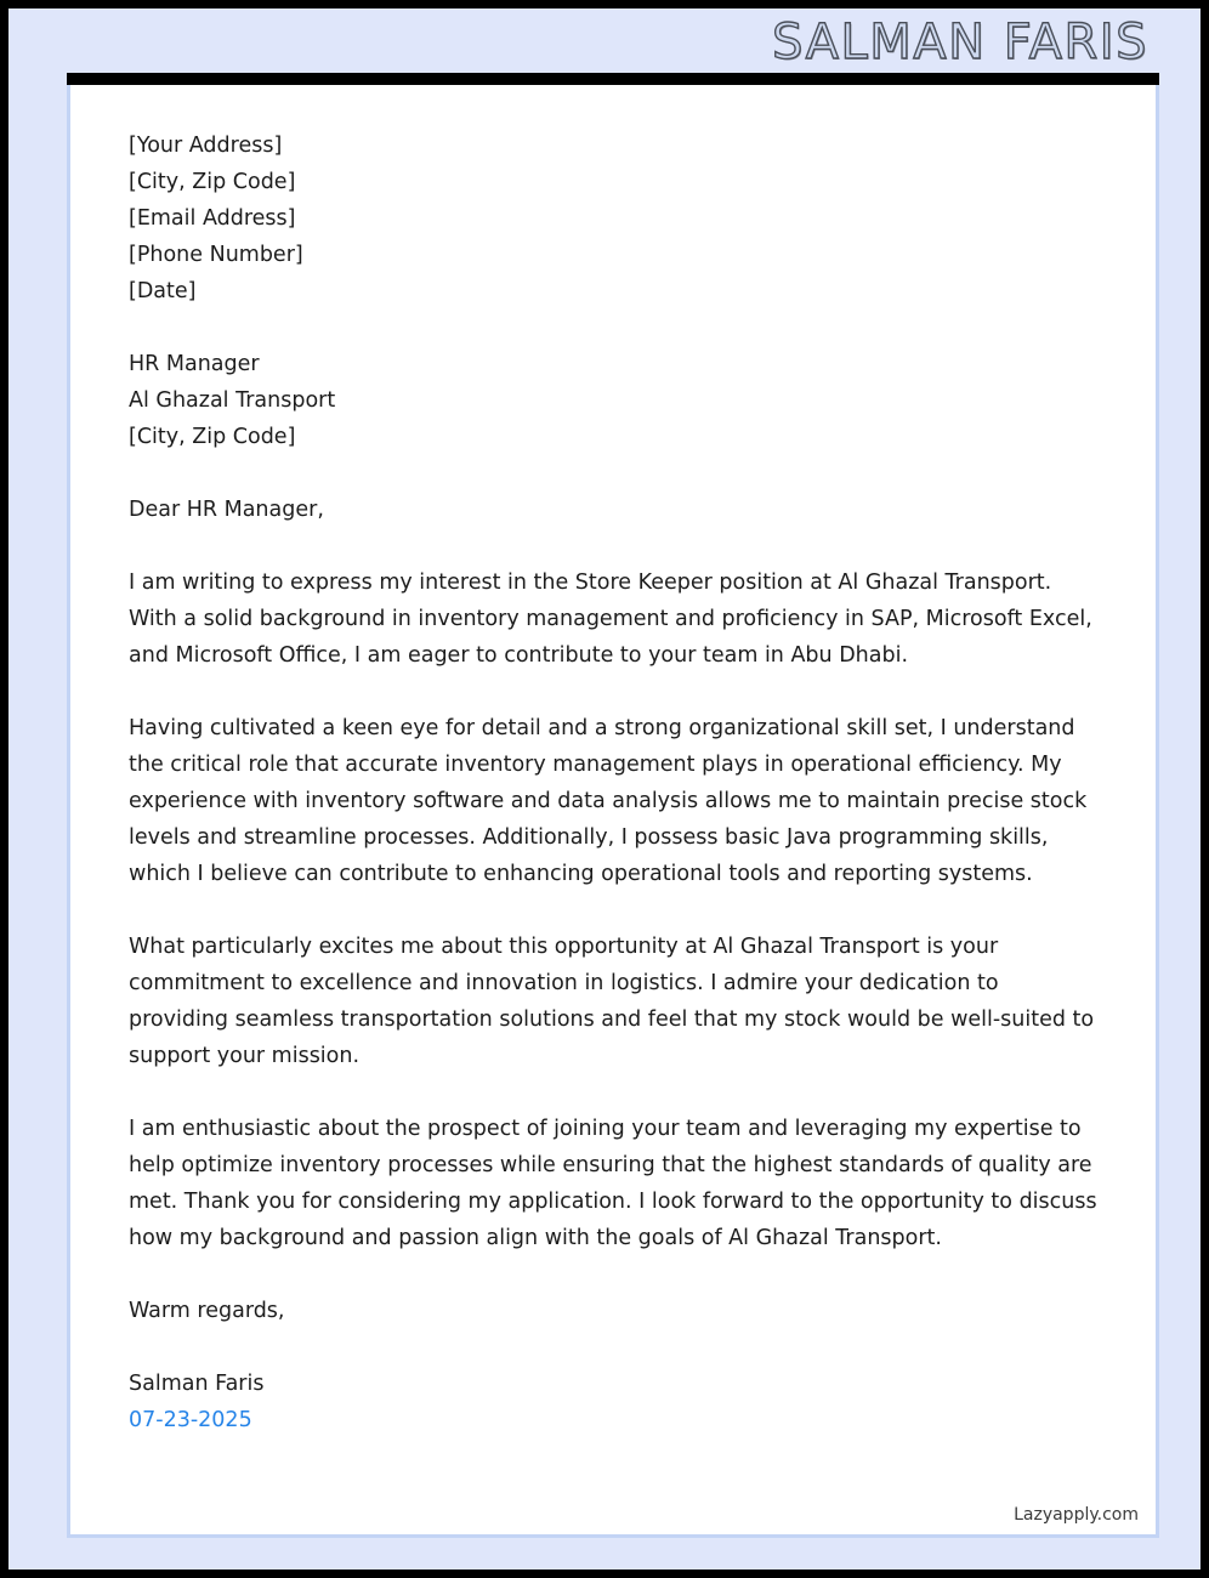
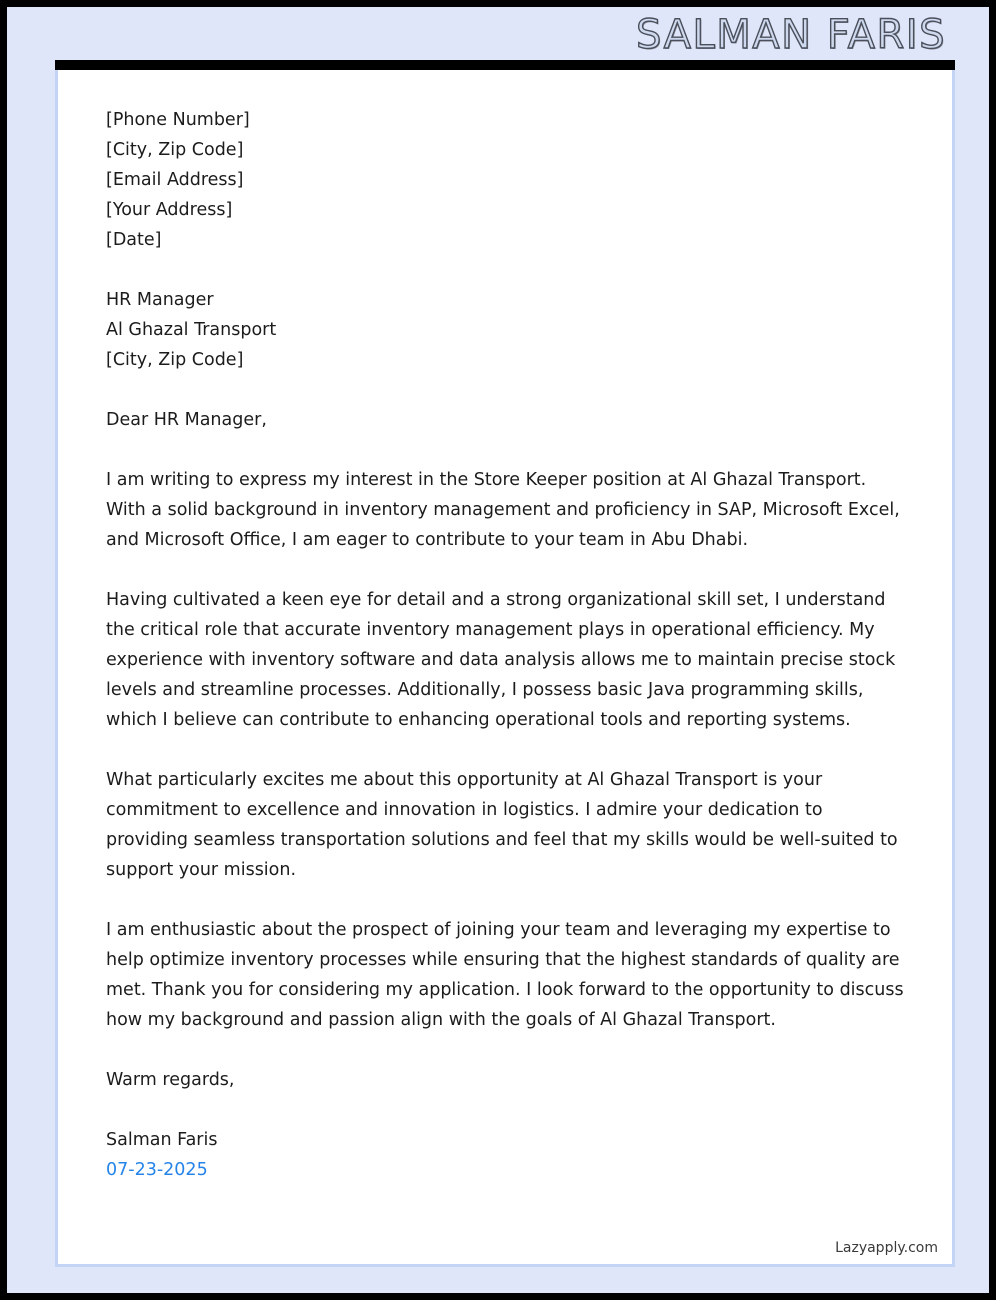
  SALMAN FARIS
- [Your Address]
+ [Phone Number]
  [City, Zip Code]
  [Email Address]
- [Phone Number]
+ [Your Address]
  [Date]
  HR Manager
  Al Ghazal Transport
  [City, Zip Code]
  Dear HR Manager,
  I am writing to express my interest in the Store Keeper position at Al Ghazal Transport. With a solid background in inventory management and proficiency in SAP, Microsoft Excel, and Microsoft Office, I am eager to contribute to your team in Abu Dhabi.
  Having cultivated a keen eye for detail and a strong organizational skill set, I understand the critical role that accurate inventory management plays in operational efficiency. My experience with inventory software and data analysis allows me to maintain precise stock levels and streamline processes. Additionally, I possess basic Java programming skills, which I believe can contribute to enhancing operational tools and reporting systems.
- What particularly excites me about this opportunity at Al Ghazal Transport is your commitment to excellence and innovation in logistics. I admire your dedication to providing seamless transportation solutions and feel that my stock would be well-suited to support your mission.
+ What particularly excites me about this opportunity at Al Ghazal Transport is your commitment to excellence and innovation in logistics. I admire your dedication to providing seamless transportation solutions and feel that my skills would be well-suited to support your mission.
  I am enthusiastic about the prospect of joining your team and leveraging my expertise to help optimize inventory processes while ensuring that the highest standards of quality are met. Thank you for considering my application. I look forward to the opportunity to discuss how my background and passion align with the goals of Al Ghazal Transport.
  Warm regards,
  Salman Faris
  07-23-2025
  Lazyapply.com
